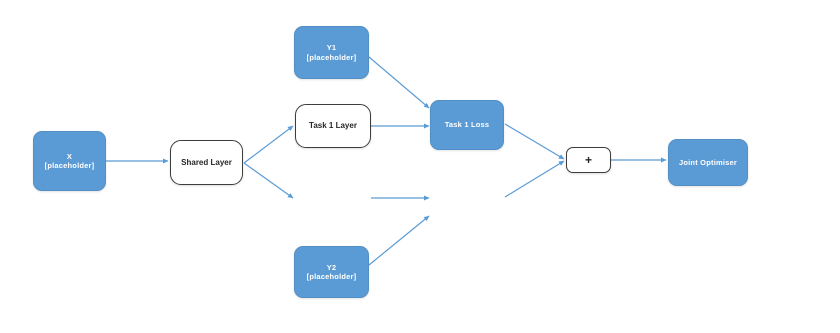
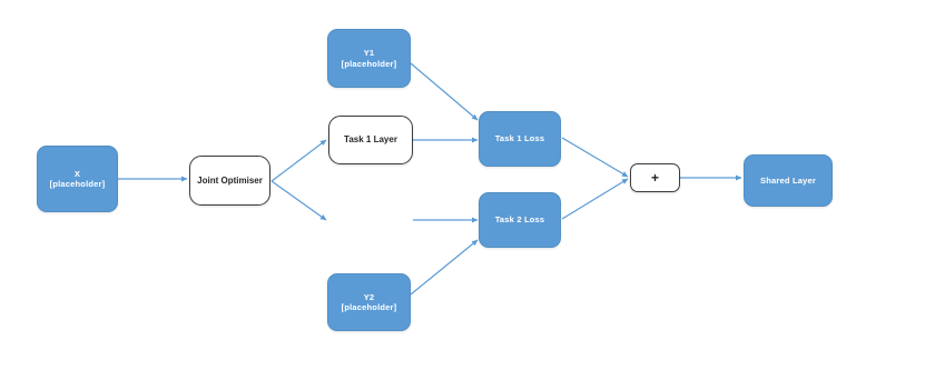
  X
  [placeholder]
- Shared Layer
+ Joint Optimiser
  Y1
  [placeholder]
  Task 1 Layer
  Y2
  [placeholder]
  Task 1 Loss
+ Task 2 Loss
  +
- Joint Optimiser
+ Shared Layer
